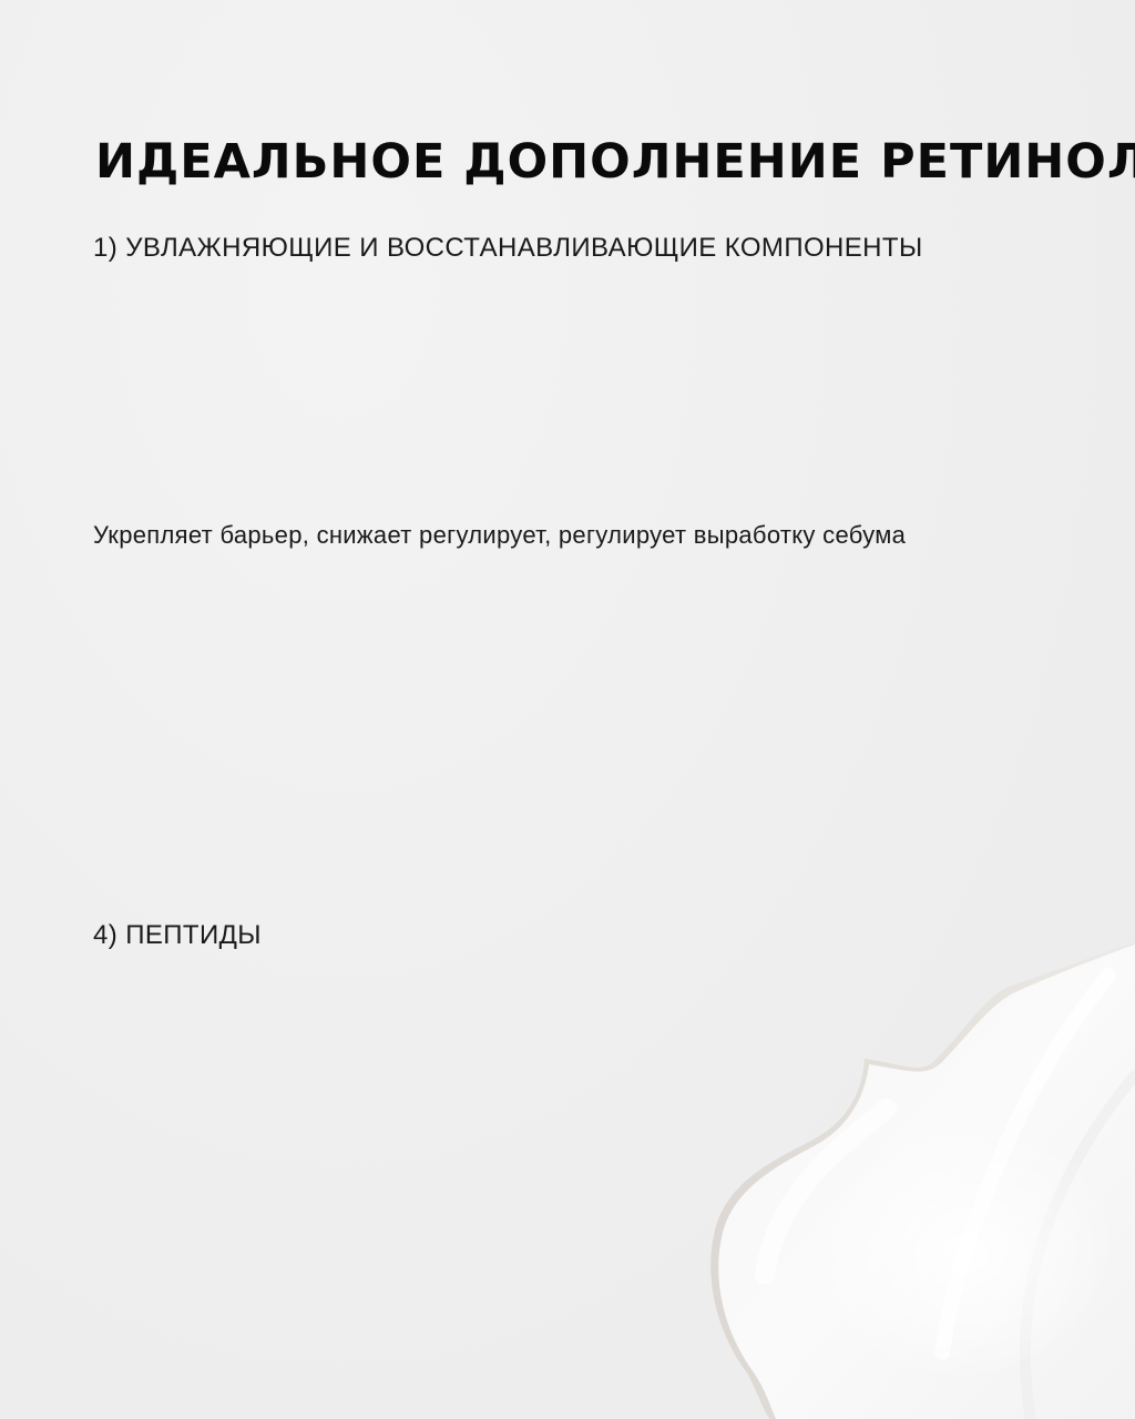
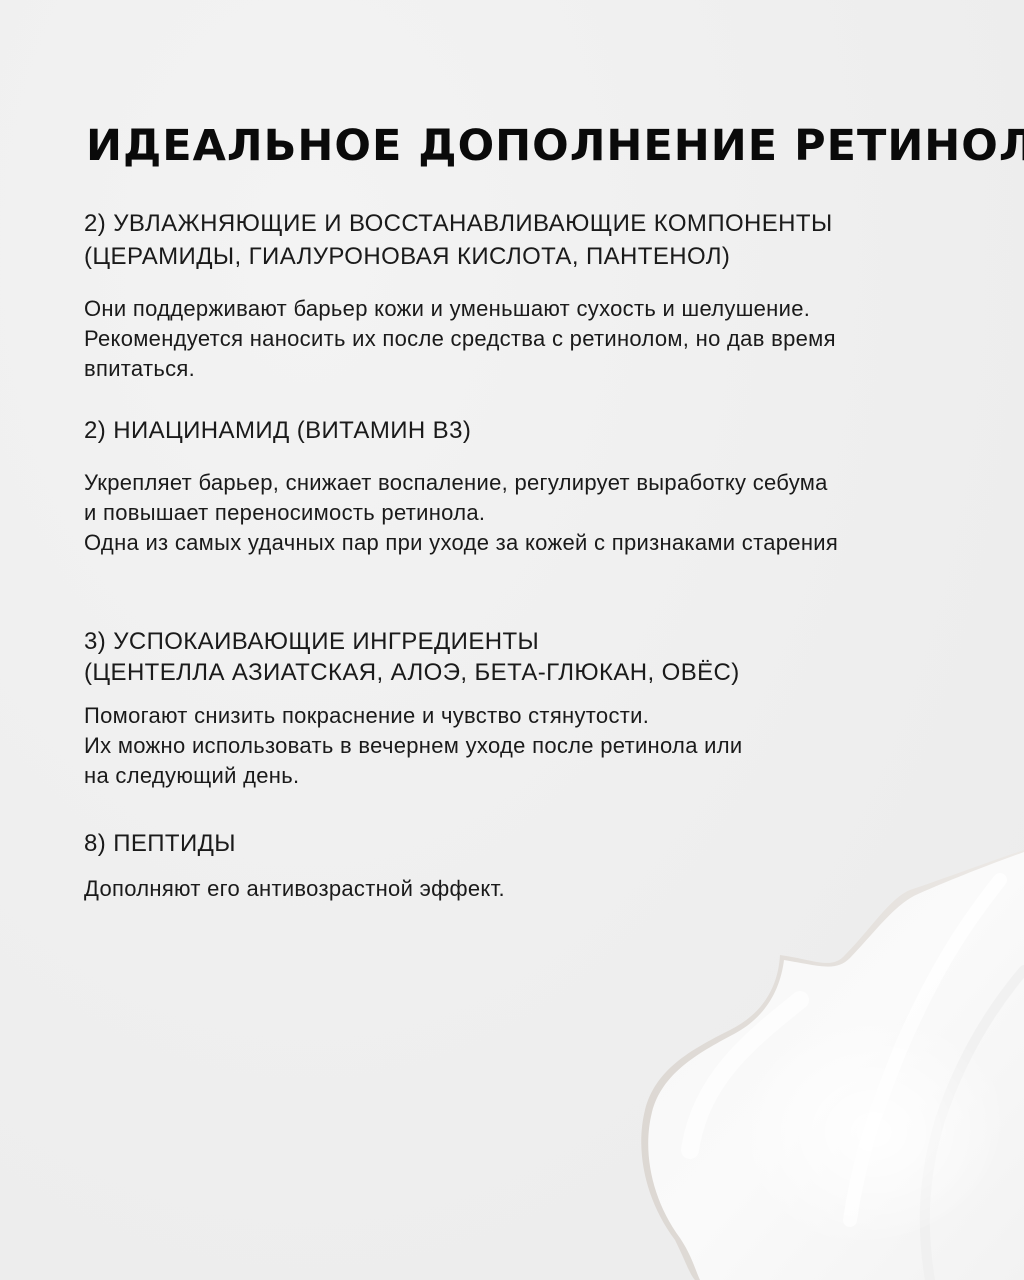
  ИДЕАЛЬНОЕ ДОПОЛНЕНИЕ РЕТИНОЛ
- 1) УВЛАЖНЯЮЩИЕ И ВОССТАНАВЛИВАЮЩИЕ КОМПОНЕНТЫ
+ 2) УВЛАЖНЯЮЩИЕ И ВОССТАНАВЛИВАЮЩИЕ КОМПОНЕНТЫ
+ (ЦЕРАМИДЫ, ГИАЛУРОНОВАЯ КИСЛОТА, ПАНТЕНОЛ)
+ Они поддерживают барьер кожи и уменьшают сухость и шелушение.
+ Рекомендуется наносить их после средства с ретинолом, но дав время
+ впитаться.
+ 2) НИАЦИНАМИД (ВИТАМИН В3)
- Укрепляет барьер, снижает регулирует, регулирует выработку себума
+ Укрепляет барьер, снижает воспаление, регулирует выработку себума
+ и повышает переносимость ретинола.
+ Одна из самых удачных пар при уходе за кожей с признаками старения
+ 3) УСПОКАИВАЮЩИЕ ИНГРЕДИЕНТЫ
+ (ЦЕНТЕЛЛА АЗИАТСКАЯ, АЛОЭ, БЕТА-ГЛЮКАН, ОВЁС)
+ Помогают снизить покраснение и чувство стянутости.
+ Их можно использовать в вечернем уходе после ретинола или
+ на следующий день.
- 4) ПЕПТИДЫ
+ 8) ПЕПТИДЫ
+ Дополняют его антивозрастной эффект.
